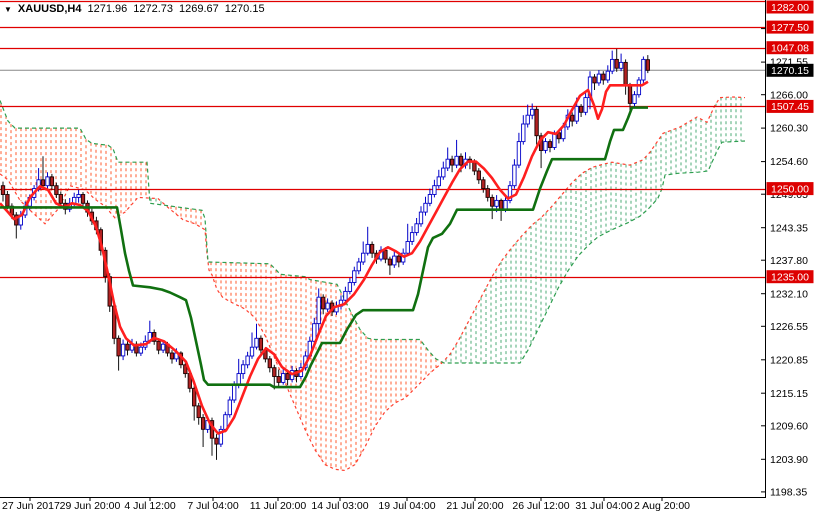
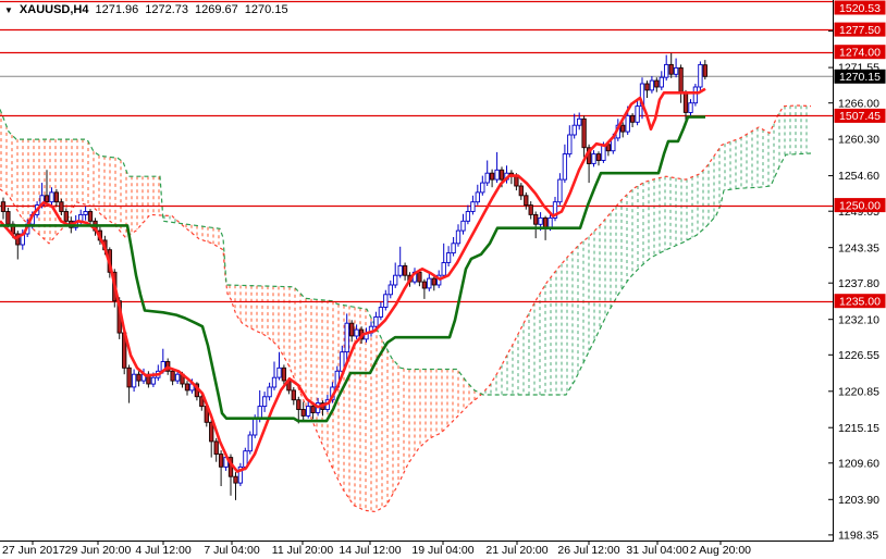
  1271.55
  1266.00
  1260.30
  1254.60
  1243.35
  1237.80
  1232.10
  1226.55
  1220.85
  1215.15
  1209.60
  1203.90
  1198.35
  27 Jun 2017
  29 Jun 20:00
  4 Jul 12:00
  7 Jul 04:00
  11 Jul 20:00
- 14 Jul 03:00
+ 14 Jul 12:00
  19 Jul 04:00
  21 Jul 20:00
  26 Jul 12:00
  31 Jul 04:00
  2 Aug 20:00
- 1282.00
+ 1520.53
  1277.50
- 1047.08
+ 1274.00
  1507.45
  1250.00
  1235.00
  1270.15
  ▼
  XAUUSD,H4
  1271.96
  1272.73
  1269.67
  1270.15
